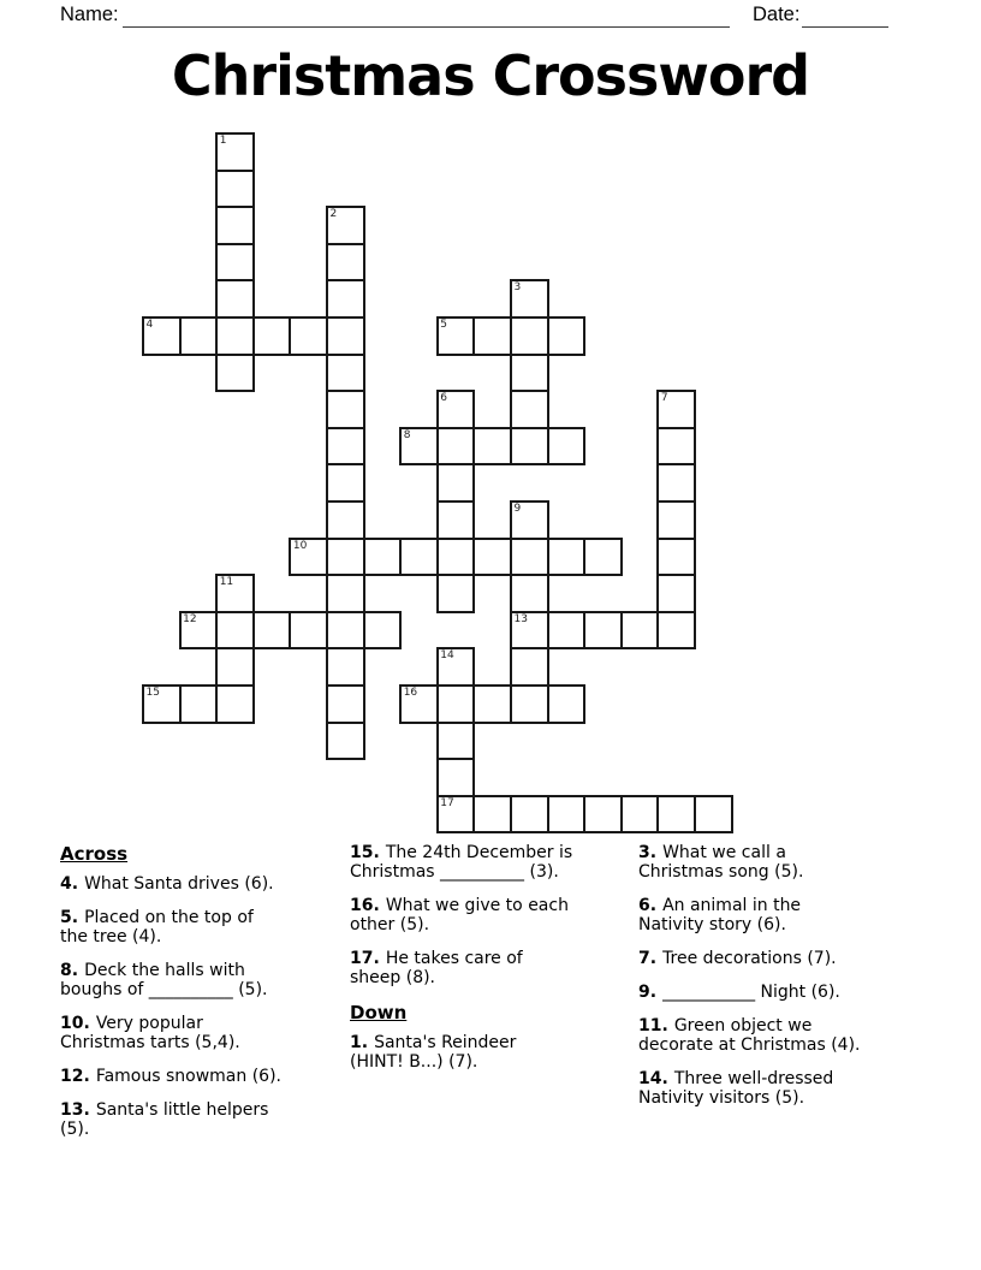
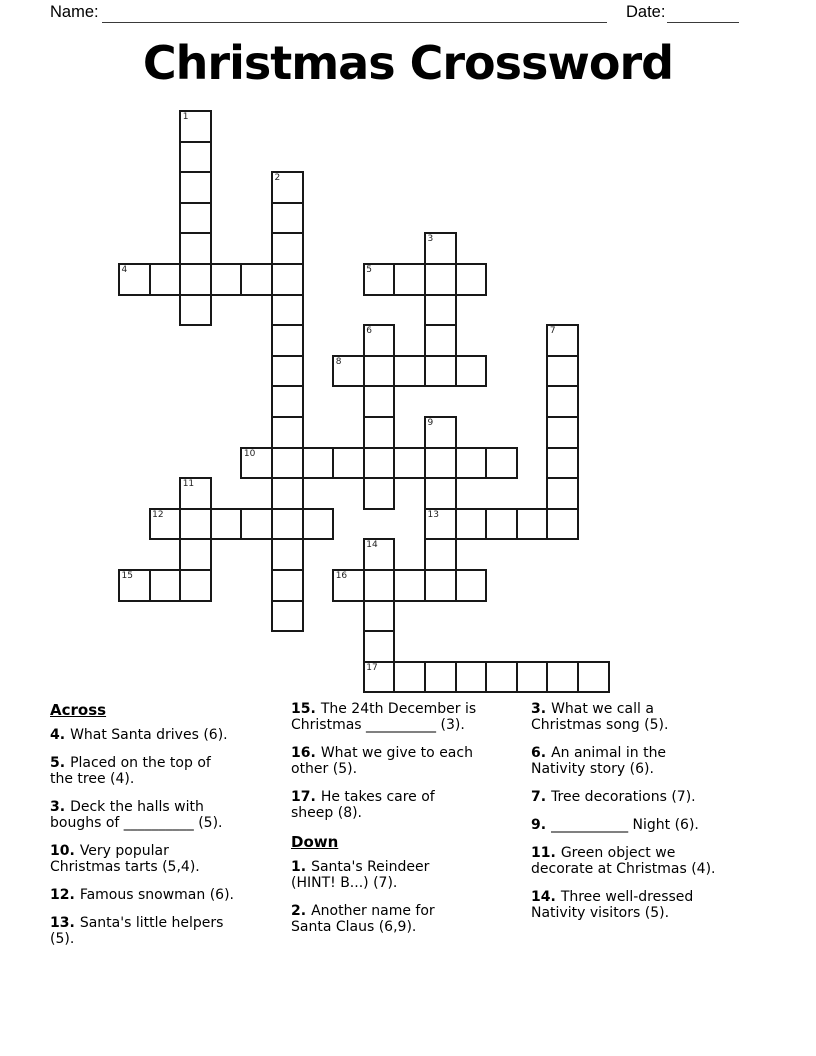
  Name:
  Date:
  Christmas Crossword
  1
  2
  3
  4
  5
  6
  7
  8
  9
  13
  10
  11
  12
  14
  17
  15
  16
  Across
  4. What Santa drives (6).
  5. Placed on the top of
  the tree (4).
- 8. Deck the halls with
+ 3. Deck the halls with
  boughs of __________ (5).
  10. Very popular
  Christmas tarts (5,4).
  12. Famous snowman (6).
  13. Santa's little helpers
  (5).
  15. The 24th December is
  Christmas __________ (3).
  16. What we give to each
  other (5).
  17. He takes care of
  sheep (8).
  Down
  1. Santa's Reindeer
  (HINT! B...) (7).
+ 2. Another name for
+ Santa Claus (6,9).
  3. What we call a
  Christmas song (5).
  6. An animal in the
  Nativity story (6).
  7. Tree decorations (7).
  9. ___________ Night (6).
  11. Green object we
  decorate at Christmas (4).
  14. Three well-dressed
  Nativity visitors (5).
